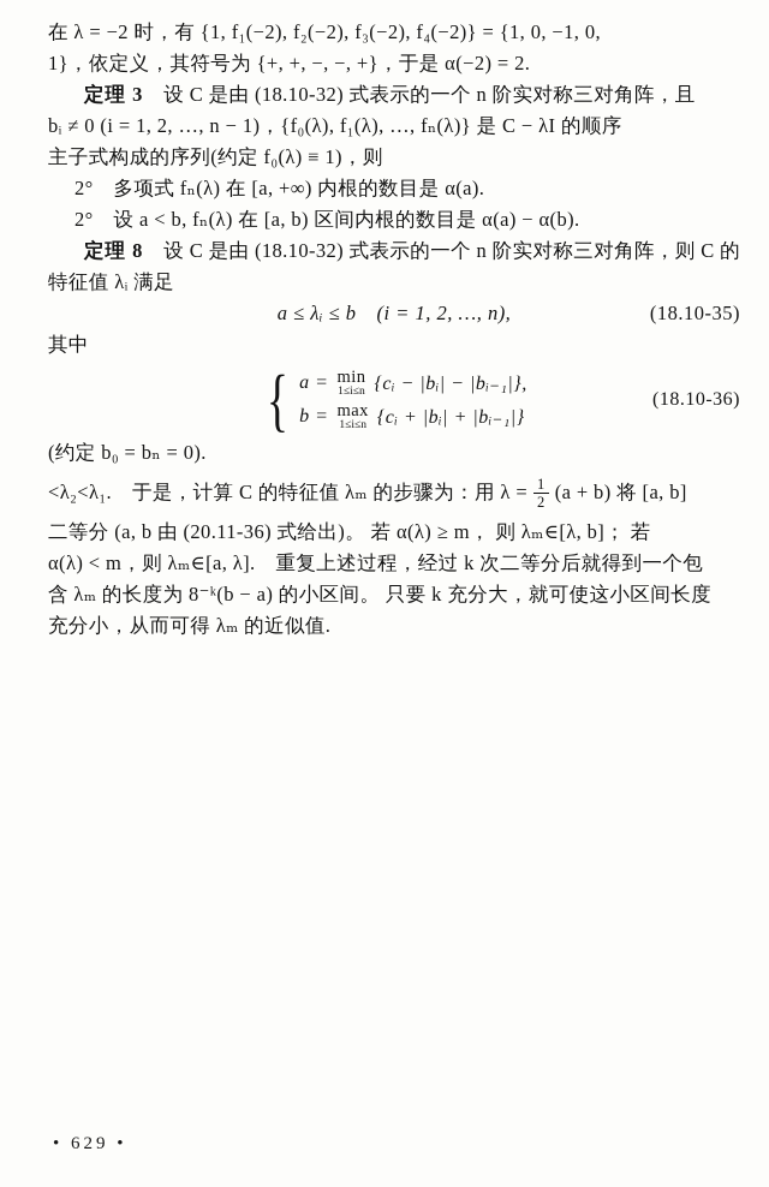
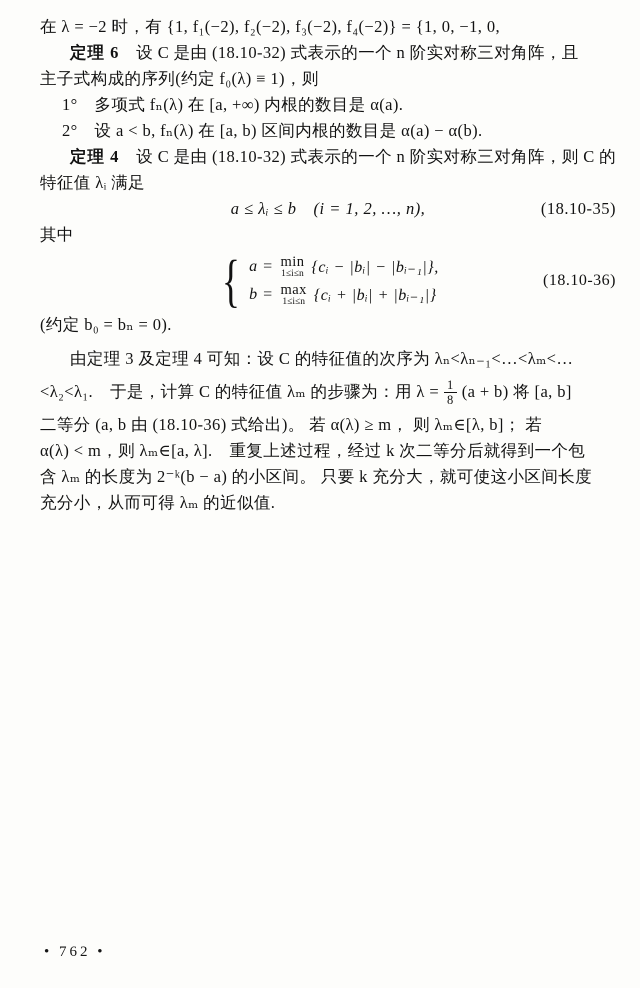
  在 λ = −2 时，有 {1, f₁(−2), f₂(−2), f₃(−2), f₄(−2)} = {1, 0, −1, 0,
- 1}，依定义，其符号为 {+, +, −, −, +}，于是 α(−2) = 2.
- 定理 3 设 C 是由 (18.10-32) 式表示的一个 n 阶实对称三对角阵，且
+ 定理 6 设 C 是由 (18.10-32) 式表示的一个 n 阶实对称三对角阵，且
- bᵢ ≠ 0 (i = 1, 2, …, n − 1)，{f₀(λ), f₁(λ), …, fₙ(λ)} 是 C − λI 的顺序
  主子式构成的序列(约定 f₀(λ) ≡ 1)，则
- 2° 多项式 fₙ(λ) 在 [a, +∞) 内根的数目是 α(a).
+ 1° 多项式 fₙ(λ) 在 [a, +∞) 内根的数目是 α(a).
  2° 设 a < b, fₙ(λ) 在 [a, b) 区间内根的数目是 α(a) − α(b).
- 定理 8 设 C 是由 (18.10-32) 式表示的一个 n 阶实对称三对角阵，则 C 的
+ 定理 4 设 C 是由 (18.10-32) 式表示的一个 n 阶实对称三对角阵，则 C 的
  特征值 λᵢ 满足
  a ≤ λᵢ ≤ b (i = 1, 2, …, n),
  (18.10-35)
  其中
  {
  a =
  min
  1≤i≤n
  {cᵢ − |bᵢ| − |bᵢ₋₁|},
  b =
  max
  1≤i≤n
  {cᵢ + |bᵢ| + |bᵢ₋₁|}
  (18.10-36)
  (约定 b₀ = bₙ = 0).
+ 由定理 3 及定理 4 可知：设 C 的特征值的次序为 λₙ<λₙ₋₁<…<λₘ<…
  <λ₂<λ₁. 于是，计算 C 的特征值 λₘ 的步骤为：用 λ =
  1
- 2
+ 8
  (a + b) 将 [a, b]
- 二等分 (a, b 由 (20.11-36) 式给出)。 若 α(λ) ≥ m， 则 λₘ∈[λ, b]； 若
+ 二等分 (a, b 由 (18.10-36) 式给出)。 若 α(λ) ≥ m， 则 λₘ∈[λ, b]； 若
  α(λ) < m，则 λₘ∈[a, λ]. 重复上述过程，经过 k 次二等分后就得到一个包
- 含 λₘ 的长度为 8⁻ᵏ(b − a) 的小区间。 只要 k 充分大，就可使这小区间长度
+ 含 λₘ 的长度为 2⁻ᵏ(b − a) 的小区间。 只要 k 充分大，就可使这小区间长度
  充分小，从而可得 λₘ 的近似值.
- • 629 •
+ • 762 •
